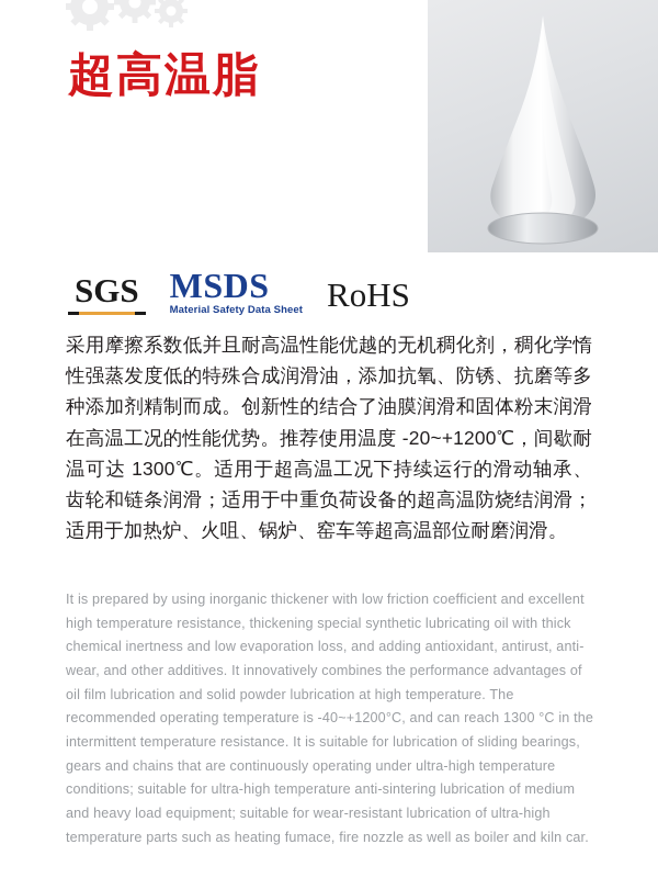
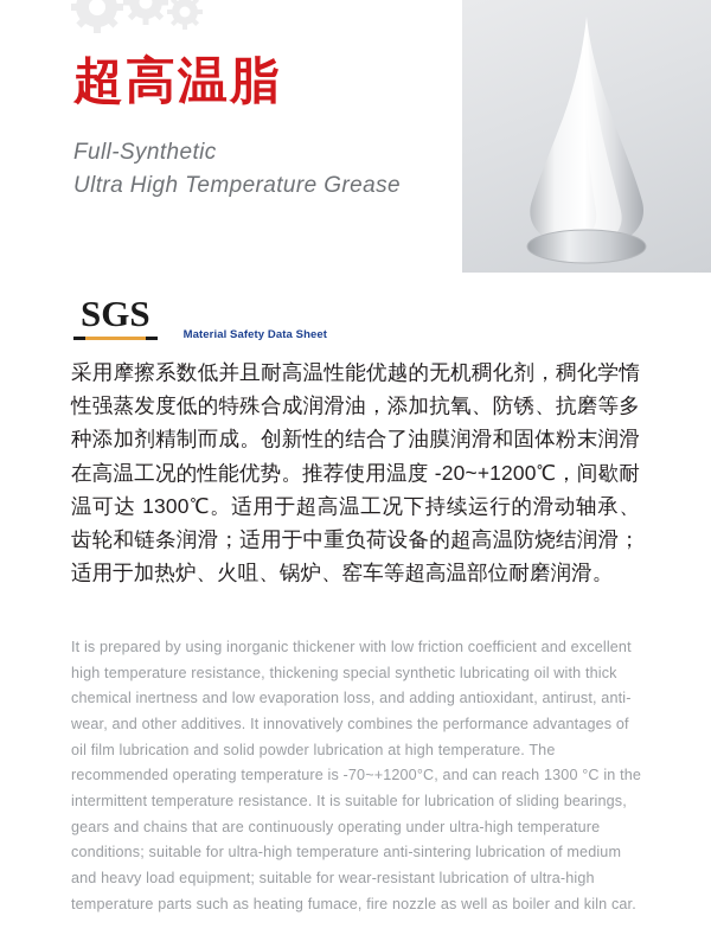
  超高温脂
+ Full-Synthetic
+ Ultra High Temperature Grease
  SGS
- MSDS
  Material Safety Data Sheet
- RoHS
  采用摩擦系数低并且耐高温性能优越的无机稠化剂，稠化学惰性强蒸发度低的特殊合成润滑油，添加抗氧、防锈、抗磨等多种添加剂精制而成。创新性的结合了油膜润滑和固体粉末润滑在高温工况的性能优势。推荐使用温度 -20~+1200℃，间歇耐温可达 1300℃。适用于超高温工况下持续运行的滑动轴承、齿轮和链条润滑；适用于中重负荷设备的超高温防烧结润滑；适用于加热炉、火咀、锅炉、窑车等超高温部位耐磨润滑。
- It is prepared by using inorganic thickener with low friction coefficient and excellent high temperature resistance, thickening special synthetic lubricating oil with thick chemical inertness and low evaporation loss, and adding antioxidant, antirust, anti-wear, and other additives. It innovatively combines the performance advantages of oil film lubrication and solid powder lubrication at high temperature. The recommended operating temperature is -40~+1200°C, and can reach 1300 °C in the intermittent temperature resistance. It is suitable for lubrication of sliding bearings, gears and chains that are continuously operating under ultra-high temperature conditions; suitable for ultra-high temperature anti-sintering lubrication of medium and heavy load equipment; suitable for wear-resistant lubrication of ultra-high temperature parts such as heating fumace, fire nozzle as well as boiler and kiln car.
+ It is prepared by using inorganic thickener with low friction coefficient and excellent high temperature resistance, thickening special synthetic lubricating oil with thick chemical inertness and low evaporation loss, and adding antioxidant, antirust, anti-wear, and other additives. It innovatively combines the performance advantages of oil film lubrication and solid powder lubrication at high temperature. The recommended operating temperature is -70~+1200°C, and can reach 1300 °C in the intermittent temperature resistance. It is suitable for lubrication of sliding bearings, gears and chains that are continuously operating under ultra-high temperature conditions; suitable for ultra-high temperature anti-sintering lubrication of medium and heavy load equipment; suitable for wear-resistant lubrication of ultra-high temperature parts such as heating fumace, fire nozzle as well as boiler and kiln car.
